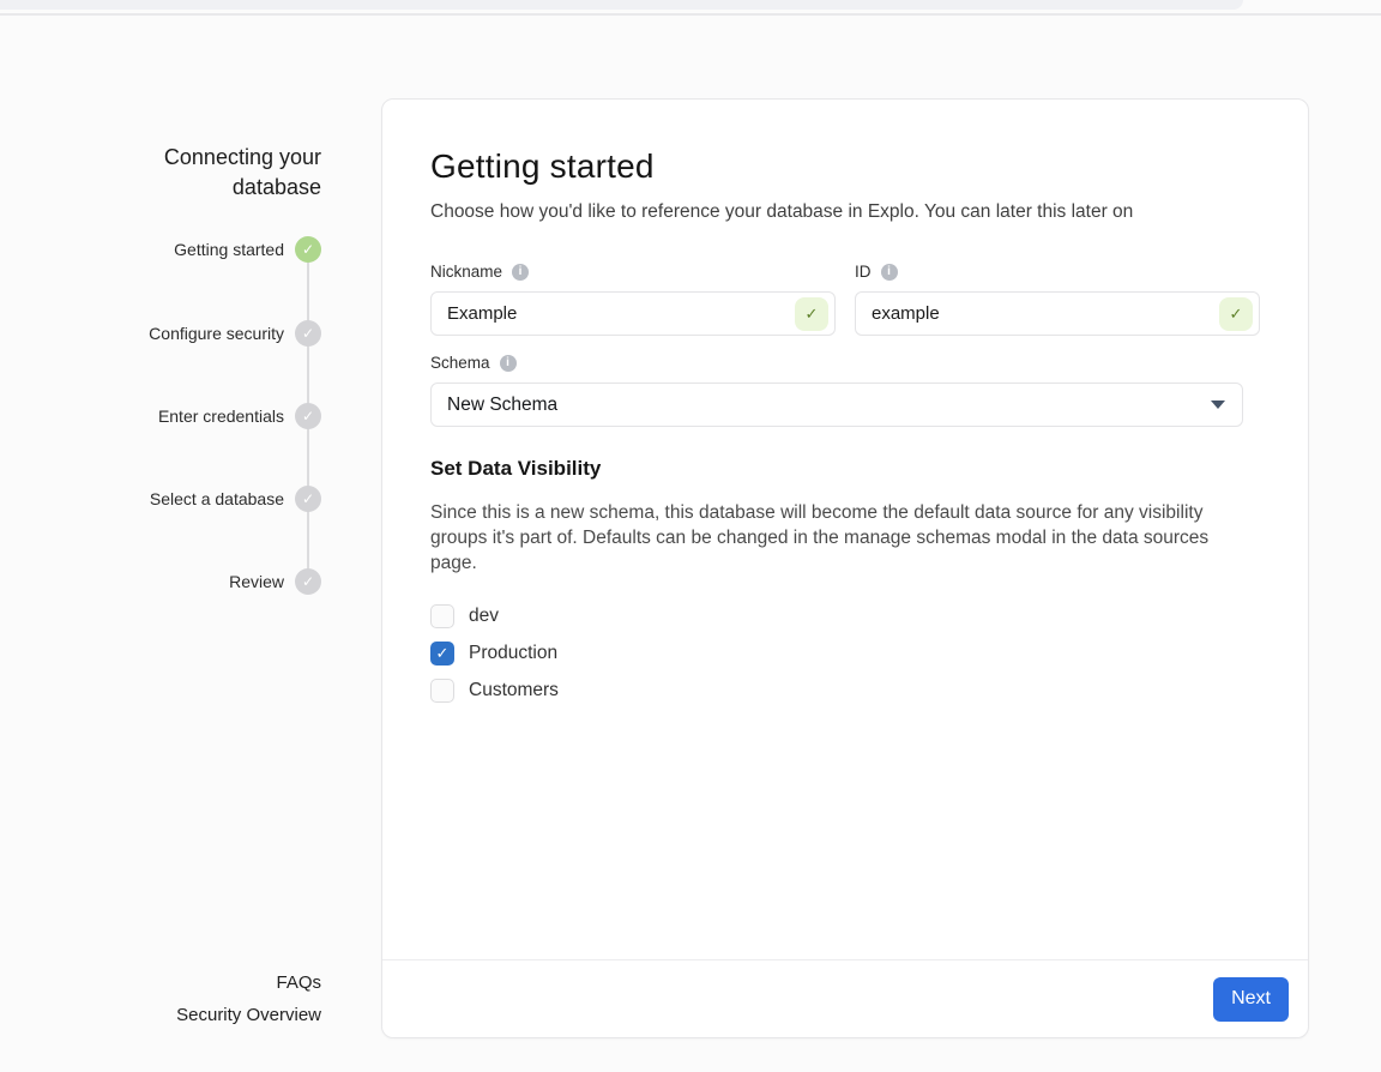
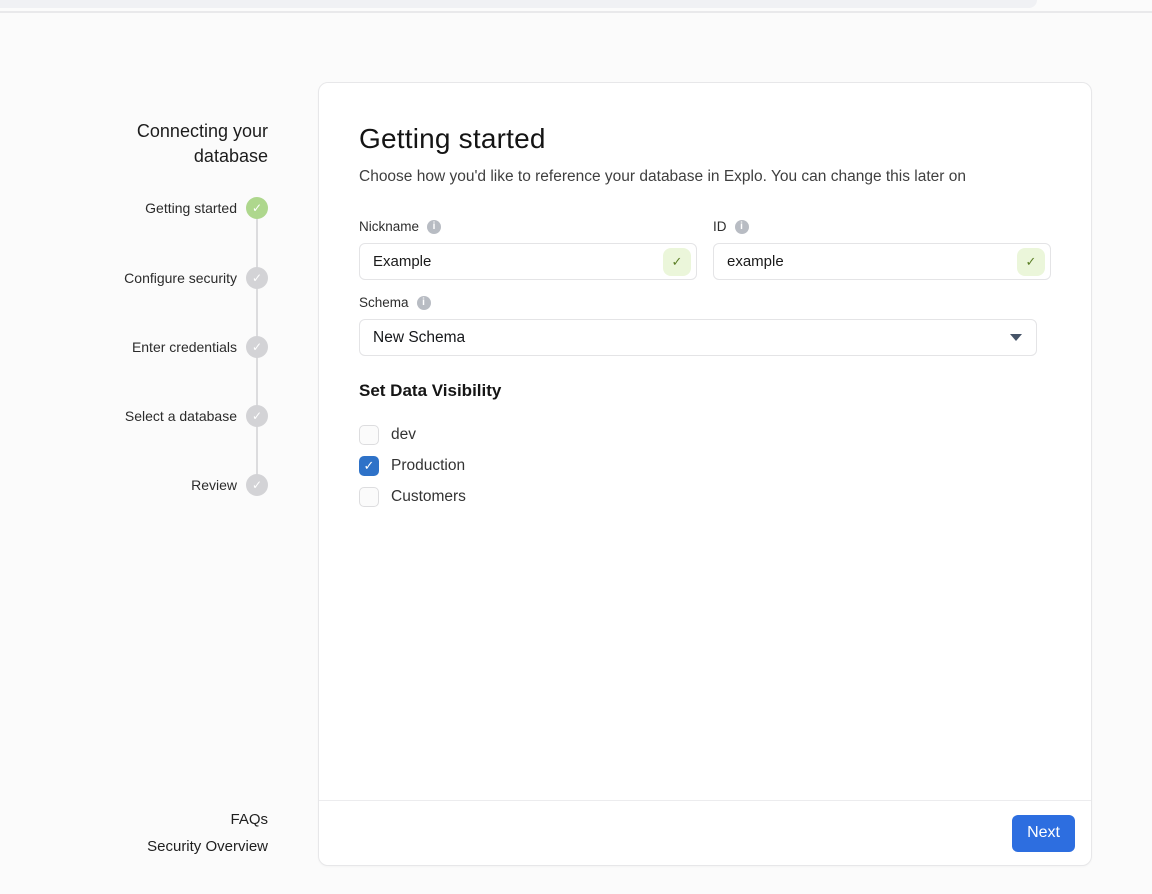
  Connecting your database
  Getting started
  ✓
  Configure security
  ✓
  Enter credentials
  ✓
  Select a database
  ✓
  Review
  ✓
  FAQs
  Security Overview
  Getting started
- Choose how you'd like to reference your database in Explo. You can later this later on
+ Choose how you'd like to reference your database in Explo. You can change this later on
  Nickname
  i
  Example
  ✓
  ID
  i
  example
  ✓
  Schema
  i
  New Schema
  Set Data Visibility
- Since this is a new schema, this database will become the default data source for any visibility groups it's part of. Defaults can be changed in the manage schemas modal in the data sources page.
  dev
  ✓
  Production
  Customers
  Next
